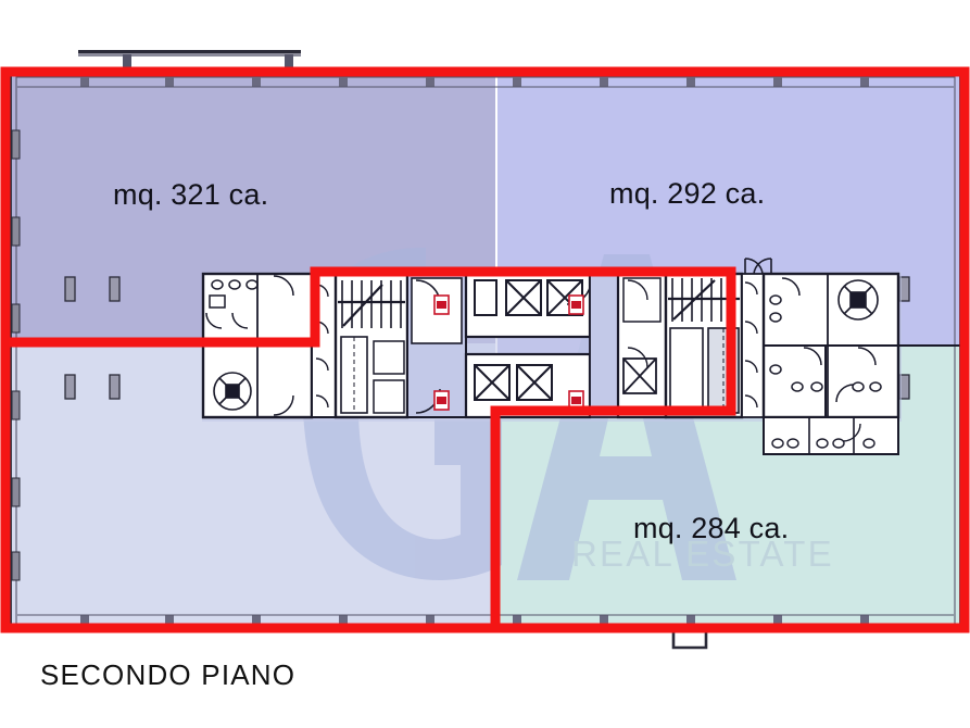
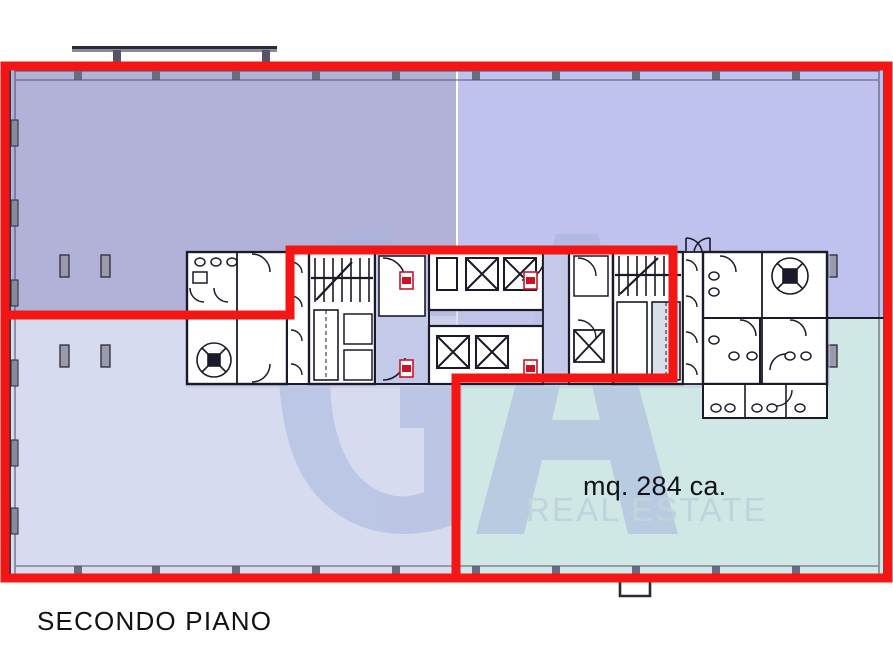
  REAL ESTATE
- mq. 321 ca.
- mq. 292 ca.
  mq. 284 ca.
  SECONDO PIANO
